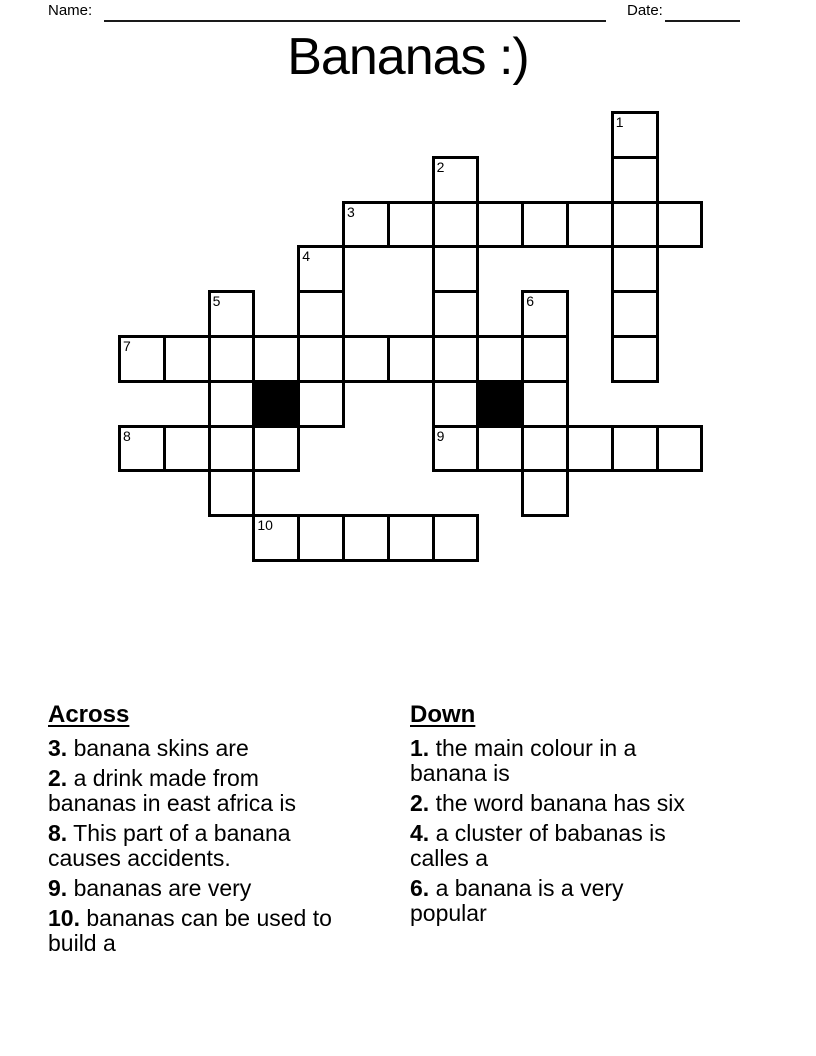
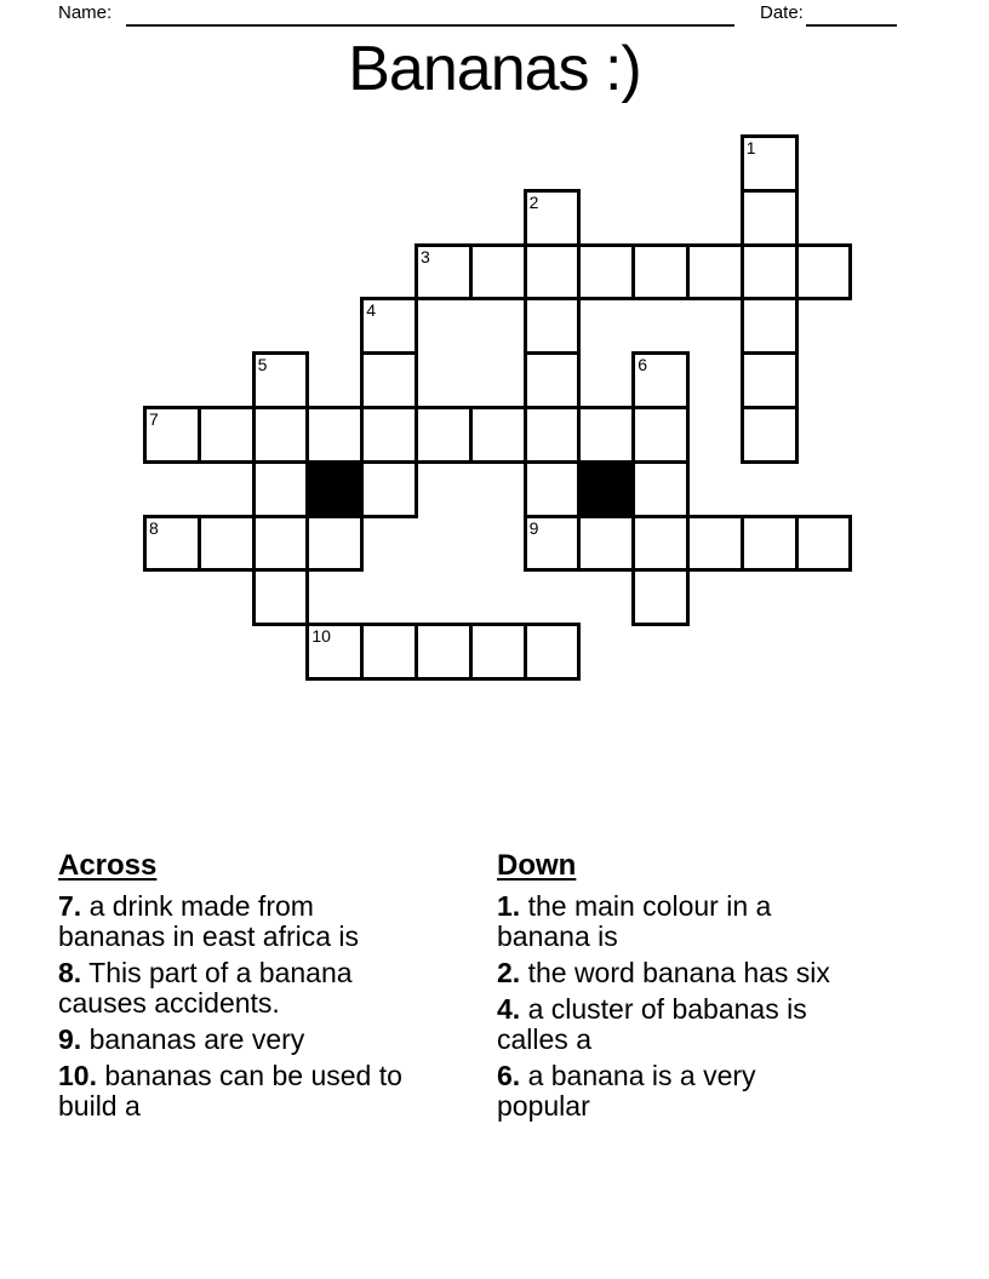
  Name:
  Date:
  Bananas :)
  1
  2
  3
  4
  5
  6
  7
  8
  9
  10
  Across
- 3. banana skins are
- 2. a drink made from
+ 7. a drink made from
  bananas in east africa is
  8. This part of a banana
  causes accidents.
  9. bananas are very
  10. bananas can be used to
  build a
  Down
  1. the main colour in a
  banana is
  2. the word banana has six
  4. a cluster of babanas is
  calles a
  6. a banana is a very
  popular
